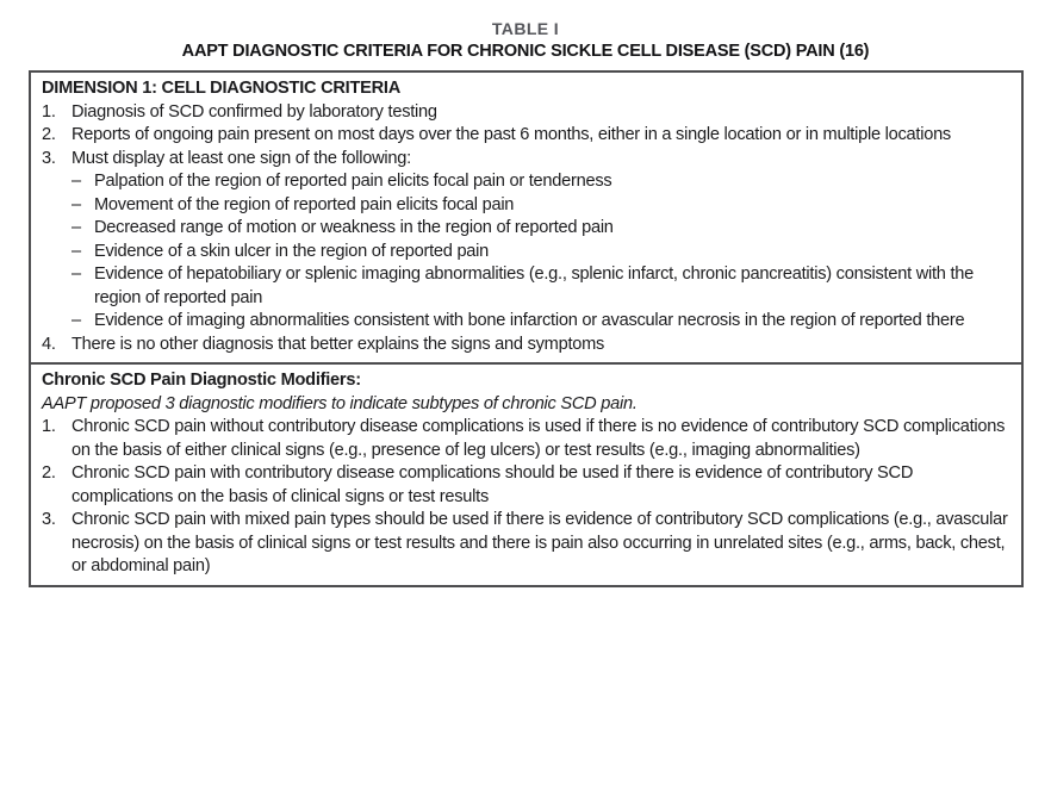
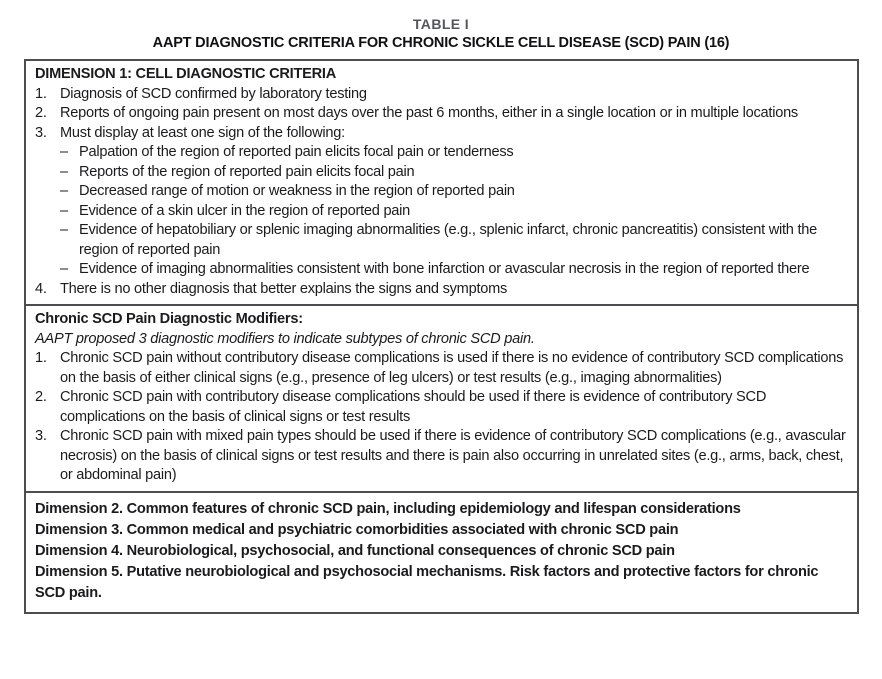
  TABLE I
  AAPT DIAGNOSTIC CRITERIA FOR CHRONIC SICKLE CELL DISEASE (SCD) PAIN (16)
  DIMENSION 1: CELL DIAGNOSTIC CRITERIA
  1.
  Diagnosis of SCD confirmed by laboratory testing
  2.
  Reports of ongoing pain present on most days over the past 6 months, either in a single location or in multiple locations
  3.
  Must display at least one sign of the following:
  –
  Palpation of the region of reported pain elicits focal pain or tenderness
  –
- Movement of the region of reported pain elicits focal pain
+ Reports of the region of reported pain elicits focal pain
  –
  Decreased range of motion or weakness in the region of reported pain
  –
  Evidence of a skin ulcer in the region of reported pain
  –
  Evidence of hepatobiliary or splenic imaging abnormalities (e.g., splenic infarct, chronic pancreatitis) consistent with the region of reported pain
  –
  Evidence of imaging abnormalities consistent with bone infarction or avascular necrosis in the region of reported there
  4.
  There is no other diagnosis that better explains the signs and symptoms
  Chronic SCD Pain Diagnostic Modifiers:
  AAPT proposed 3 diagnostic modifiers to indicate subtypes of chronic SCD pain.
  1.
  Chronic SCD pain without contributory disease complications is used if there is no evidence of contributory SCD complications on the basis of either clinical signs (e.g., presence of leg ulcers) or test results (e.g., imaging abnormalities)
  2.
  Chronic SCD pain with contributory disease complications should be used if there is evidence of contributory SCD complications on the basis of clinical signs or test results
  3.
  Chronic SCD pain with mixed pain types should be used if there is evidence of contributory SCD complications (e.g., avascular necrosis) on the basis of clinical signs or test results and there is pain also occurring in unrelated sites (e.g., arms, back, chest, or abdominal pain)
+ Dimension 2. Common features of chronic SCD pain, including epidemiology and lifespan considerations
+ Dimension 3. Common medical and psychiatric comorbidities associated with chronic SCD pain
+ Dimension 4. Neurobiological, psychosocial, and functional consequences of chronic SCD pain
+ Dimension 5. Putative neurobiological and psychosocial mechanisms. Risk factors and protective factors for chronic SCD pain.
